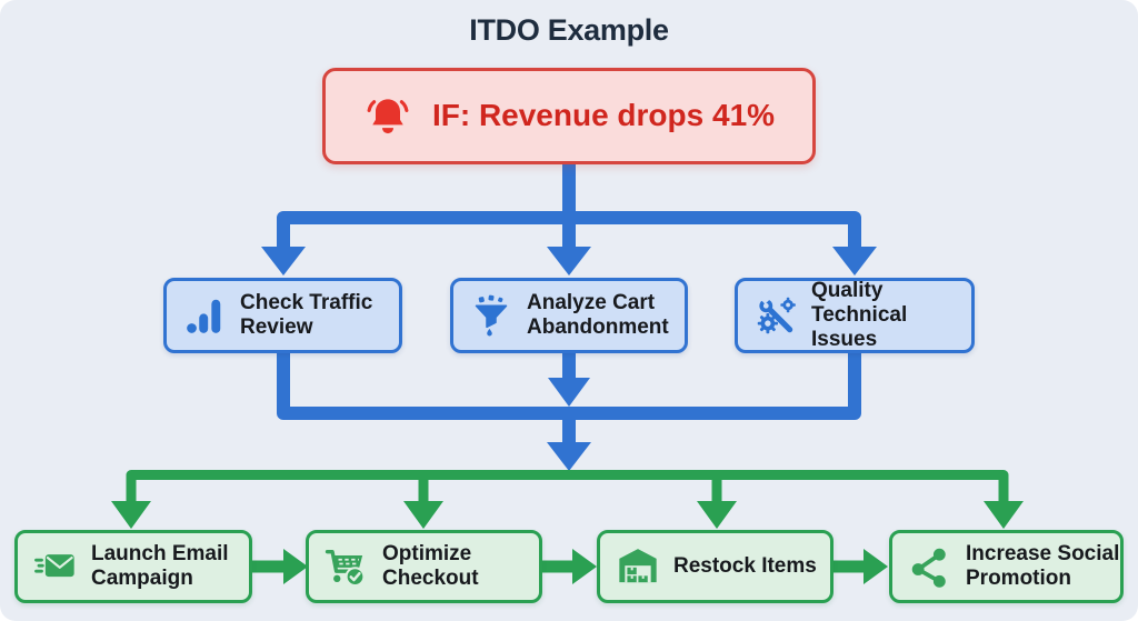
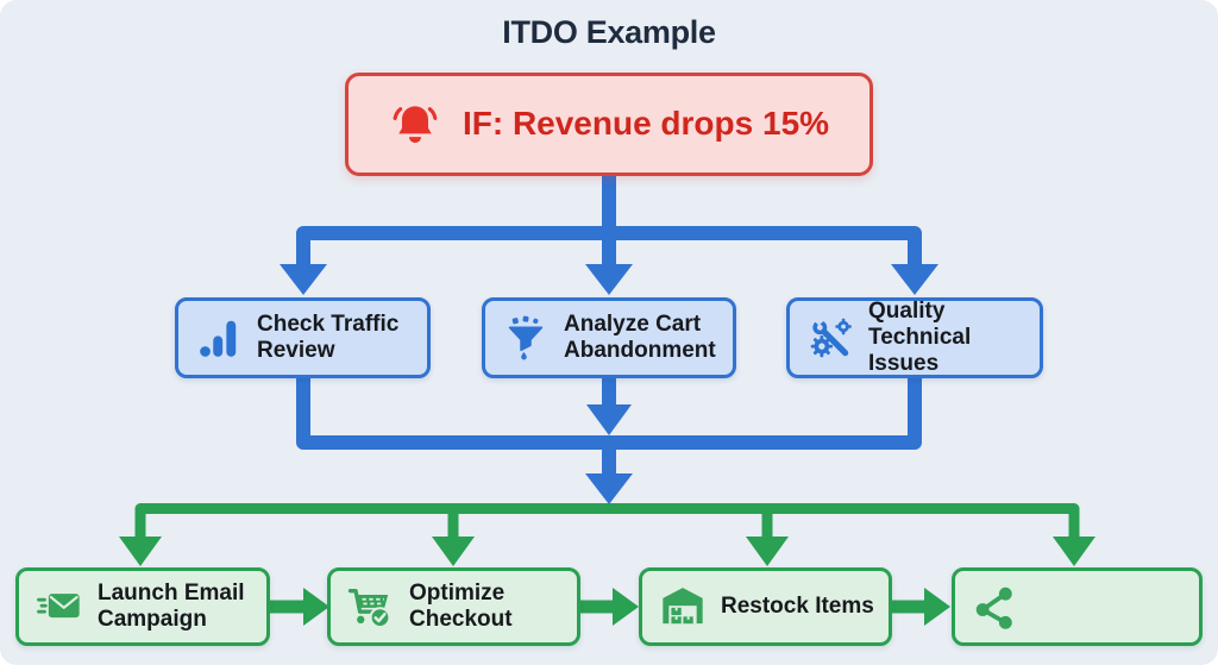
  ITDO Example
- IF: Revenue drops 41%
+ IF: Revenue drops 15%
  Check Traffic
  Review
  Analyze Cart
  Abandonment
  Quality
  Technical Issues
  Launch Email
  Campaign
  Optimize
  Checkout
  Restock Items
- Increase Social
- Promotion
